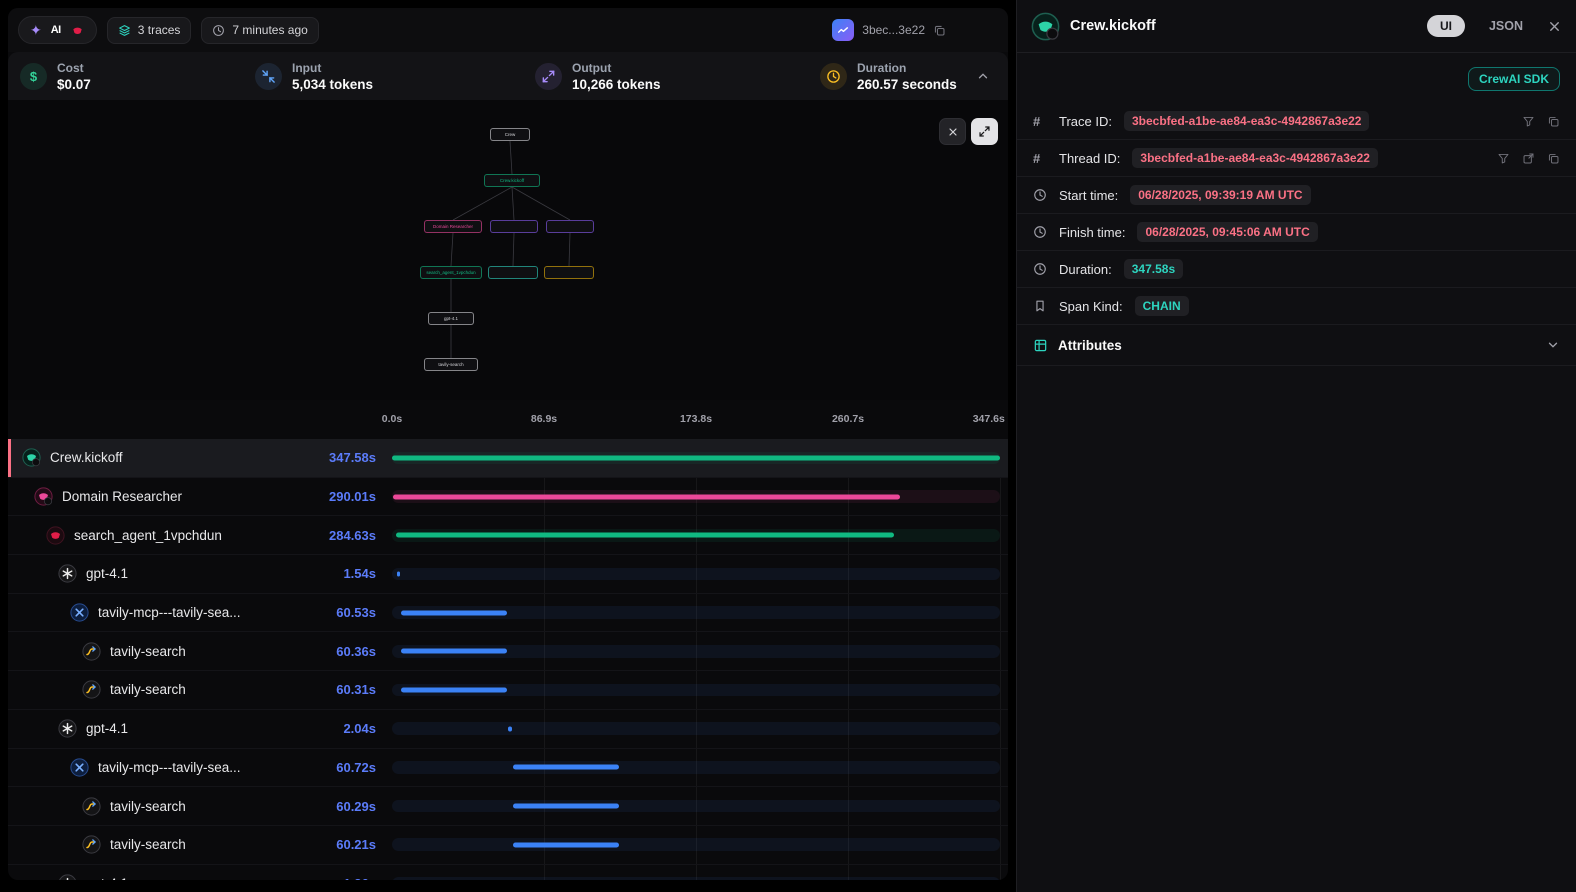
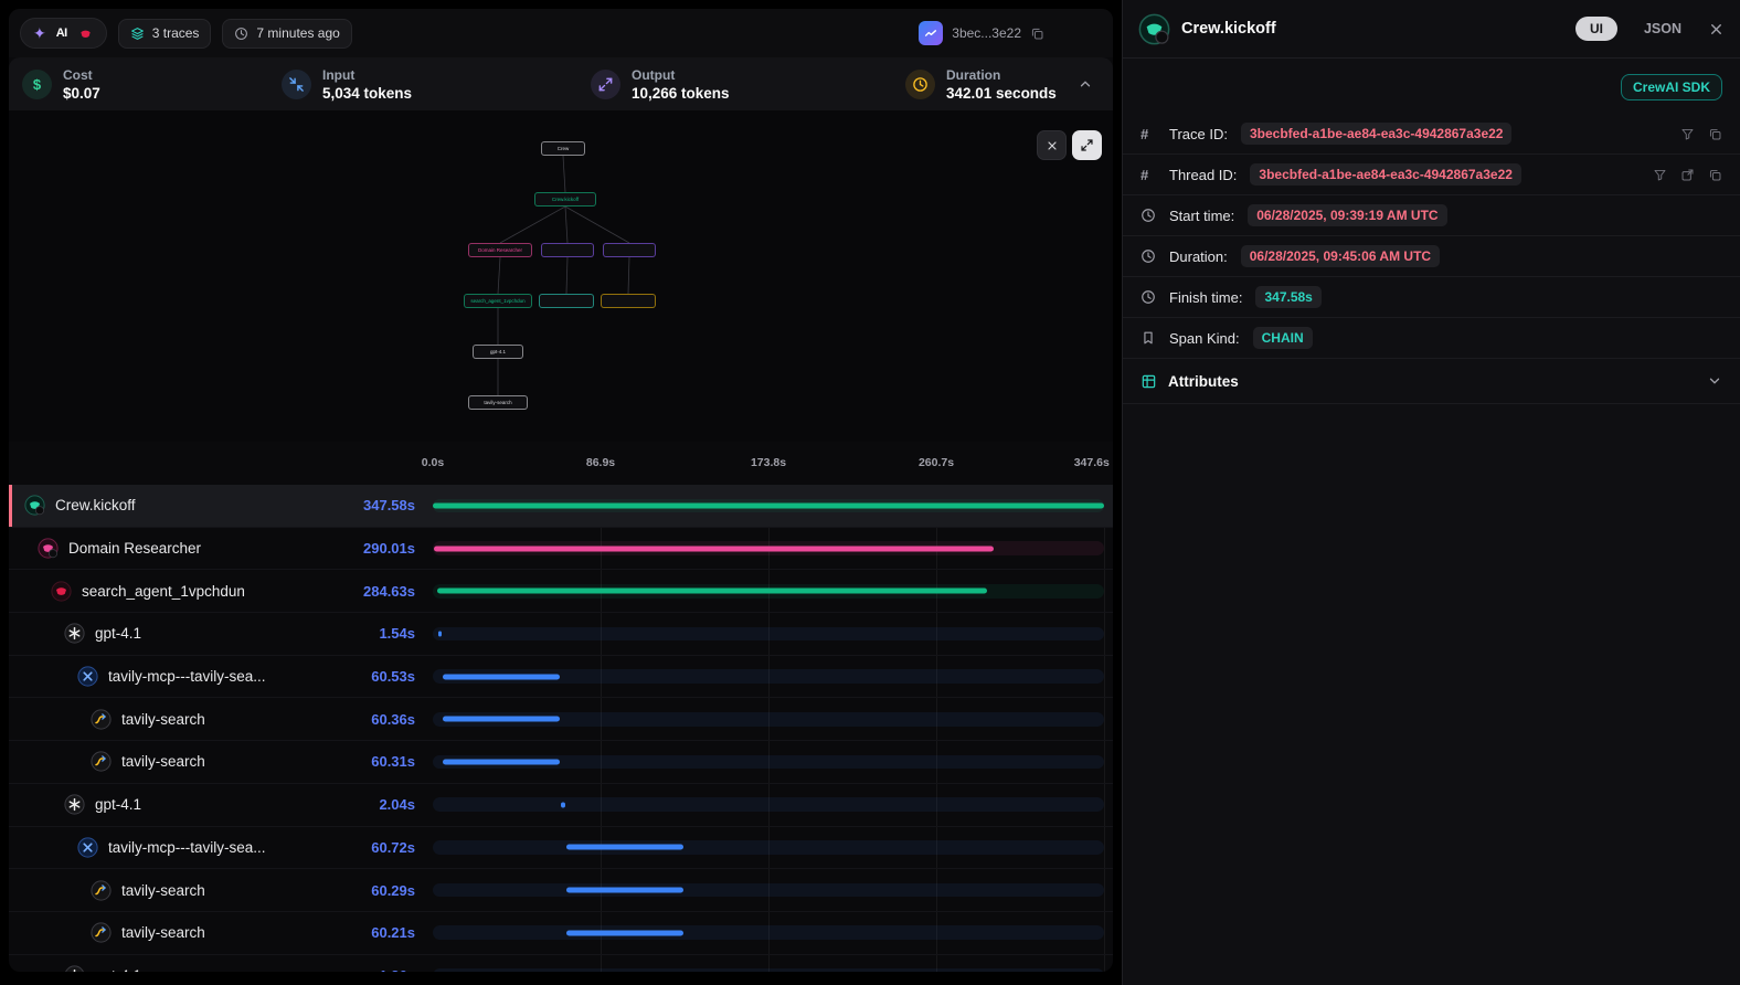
  ✦
  AI
  3 traces
  7 minutes ago
  3bec...3e22
  $
  Cost
  $0.07
  Input
  5,034 tokens
  Output
  10,266 tokens
  Duration
- 260.57 seconds
+ 342.01 seconds
  0.0s
  86.9s
  173.8s
  260.7s
  347.6s
  Crew.kickoff
  347.58s
  Domain Researcher
  290.01s
  search_agent_1vpchdun
  284.63s
  gpt-4.1
  1.54s
  tavily-mcp---tavily-sea...
  60.53s
  tavily-search
  60.36s
  tavily-search
  60.31s
  gpt-4.1
  2.04s
  tavily-mcp---tavily-sea...
  60.72s
  tavily-search
  60.29s
  tavily-search
  60.21s
  Crew.kickoff
  UI
  JSON
  CrewAI SDK
  #
  Trace ID:
  3becbfed-a1be-ae84-ea3c-4942867a3e22
  #
  Thread ID:
  3becbfed-a1be-ae84-ea3c-4942867a3e22
  Start time:
  06/28/2025, 09:39:19 AM UTC
- Finish time:
+ Duration:
  06/28/2025, 09:45:06 AM UTC
- Duration:
+ Finish time:
  347.58s
  Span Kind:
  CHAIN
  Attributes
